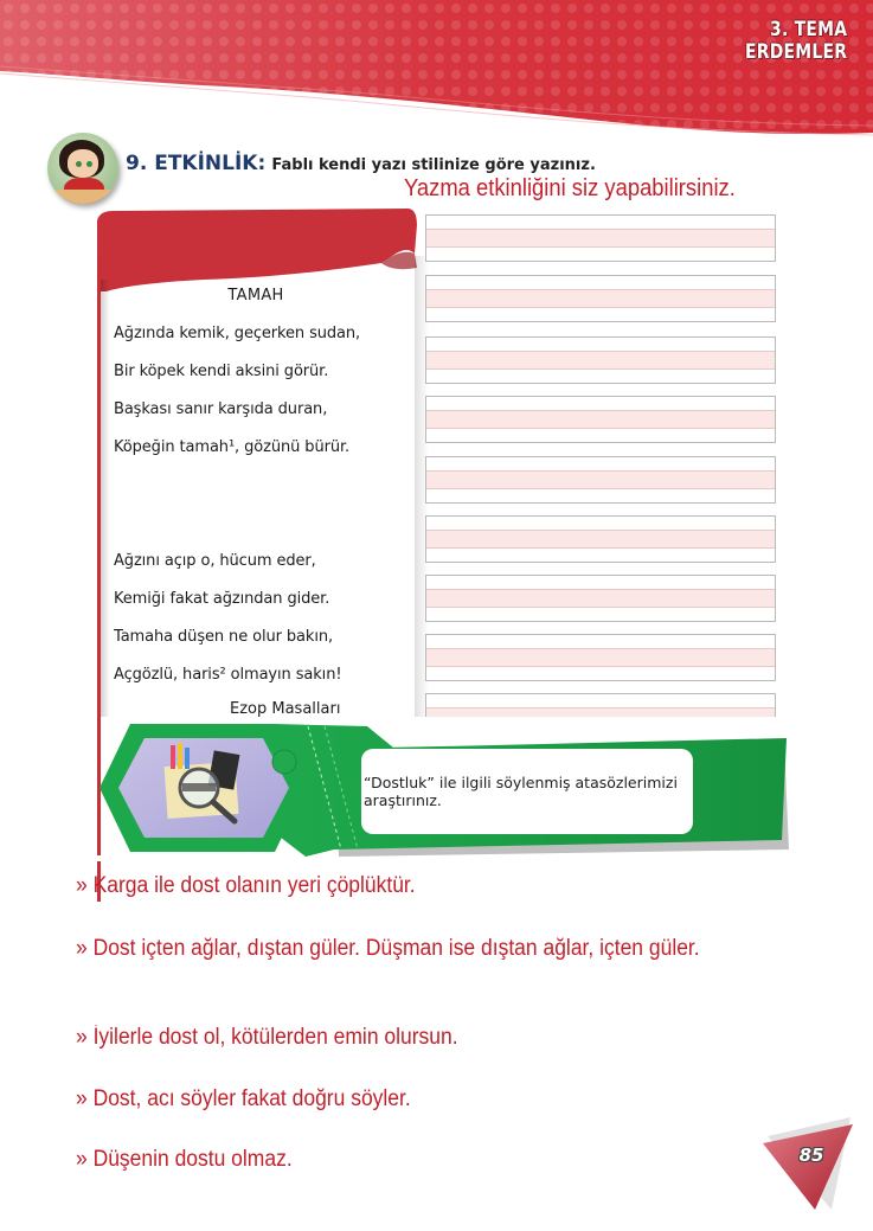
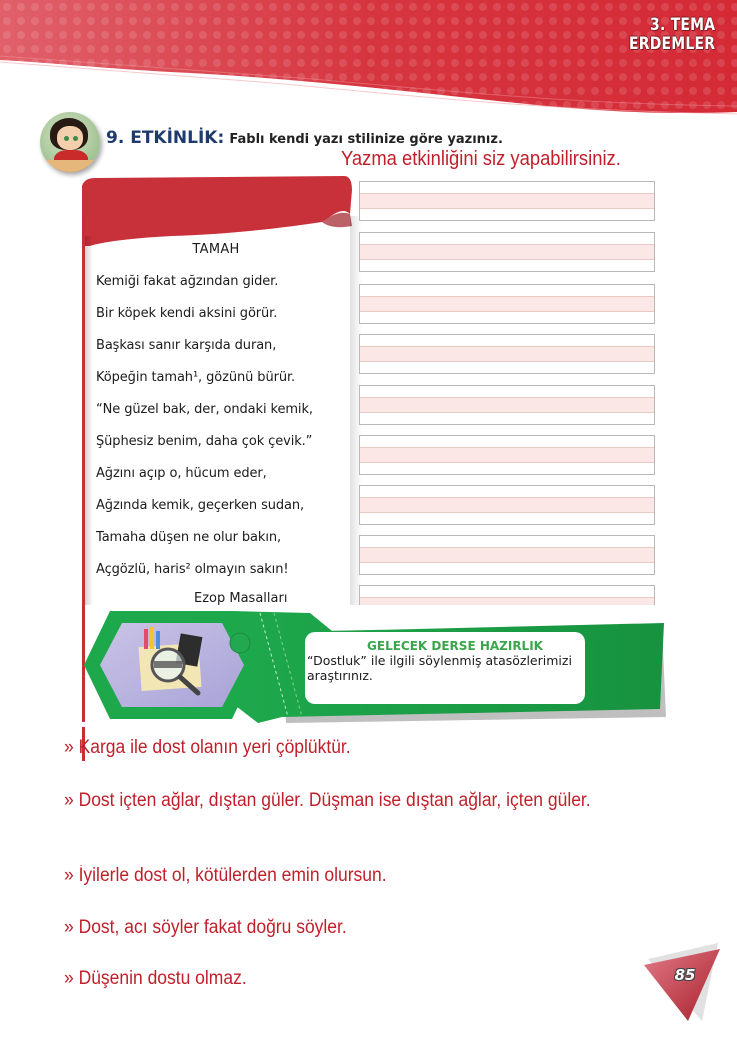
  3. TEMA
  ERDEMLER
  9. ETKİNLİK: Fablı kendi yazı stilinize göre yazınız.
  Yazma etkinliğini siz yapabilirsiniz.
  TAMAH
- Ağzında kemik, geçerken sudan,
+ Kemiği fakat ağzından gider.
  Bir köpek kendi aksini görür.
  Başkası sanır karşıda duran,
  Köpeğin tamah¹, gözünü bürür.
+ “Ne güzel bak, der, ondaki kemik,
+ Şüphesiz benim, daha çok çevik.”
  Ağzını açıp o, hücum eder,
- Kemiği fakat ağzından gider.
+ Ağzında kemik, geçerken sudan,
  Tamaha düşen ne olur bakın,
  Açgözlü, haris² olmayın sakın!
  Ezop Masalları
+ GELECEK DERSE HAZIRLIK
  “Dostluk” ile ilgili söylenmiş atasözlerimizi araştırınız.
  » Karga ile dost olanın yeri çöplüktür.
  » Dost içten ağlar, dıştan güler. Düşman ise dıştan ağlar, içten güler.
  » İyilerle dost ol, kötülerden emin olursun.
  » Dost, acı söyler fakat doğru söyler.
  » Düşenin dostu olmaz.
  85
